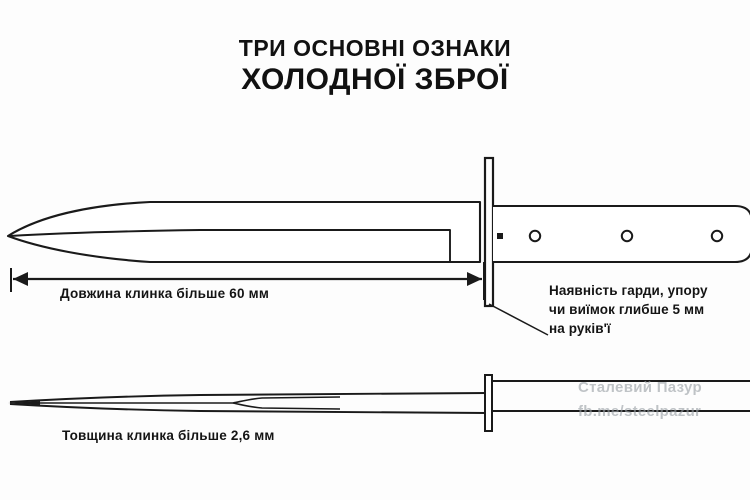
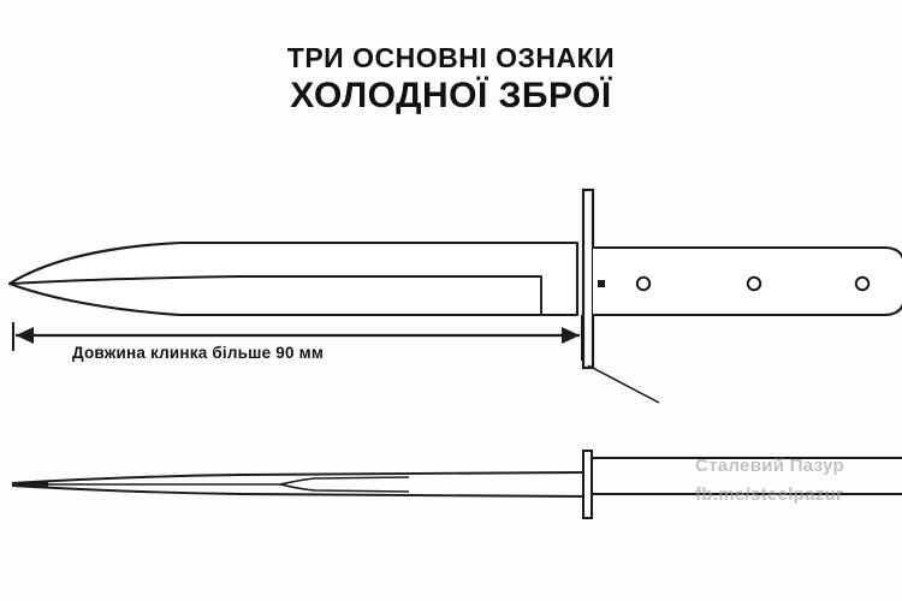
  ТРИ ОСНОВНІ ОЗНАКИ
  ХОЛОДНОЇ ЗБРОЇ
- Довжина клинка більше 60 мм
+ Довжина клинка більше 90 мм
- Товщина клинка більше 2,6 мм
- Наявність гарди, упору
- чи виїмок глибше 5 мм
- на руків'ї
  Сталевий Пазур
  fb.me/steelpazur
